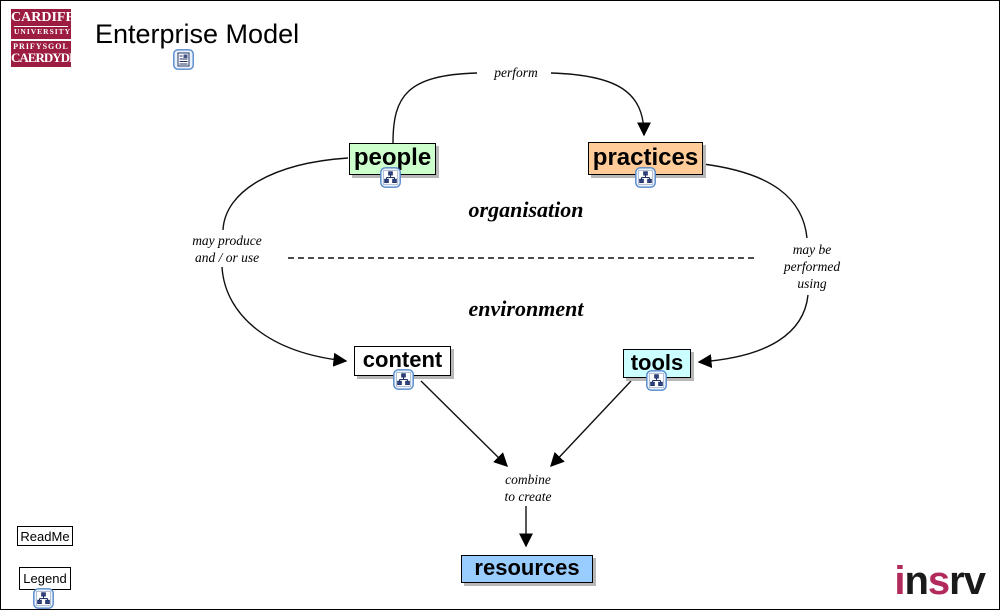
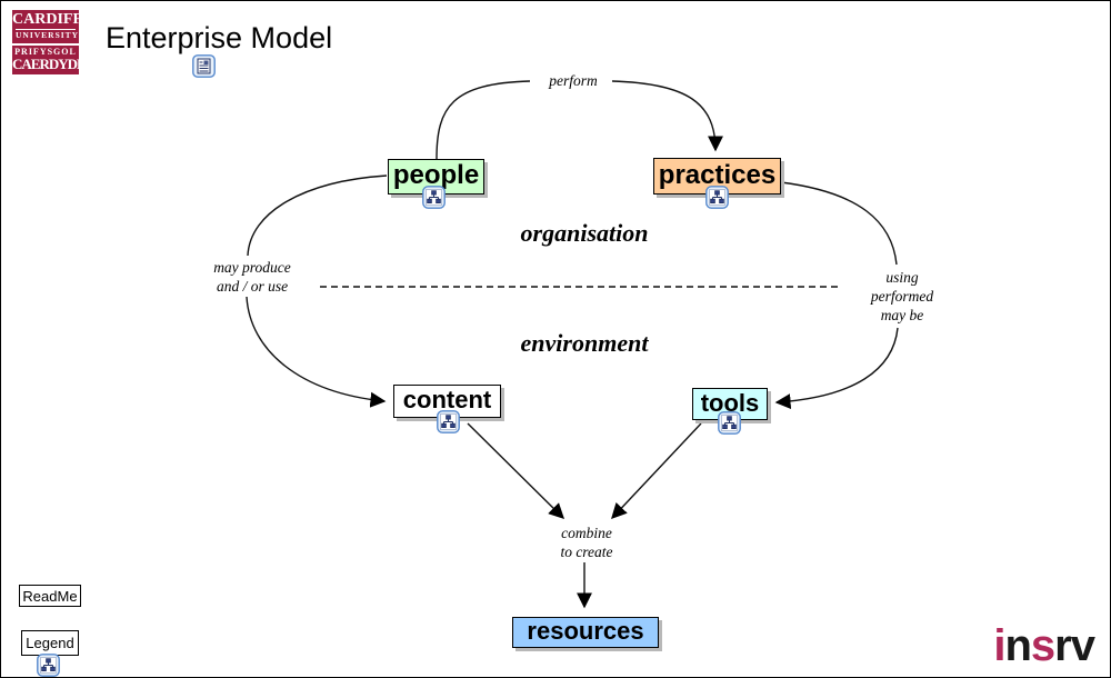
  CARDIFF
  UNIVERSITY
  PRIFYSGOL
  CAERDYDD
  Enterprise Model
  people
  practices
  content
  tools
  resources
  perform
  may produce
  and / or use
- may be
+ using
  performed
- using
+ may be
  combine
  to create
  organisation
  environment
  ReadMe
  Legend
  insrv
